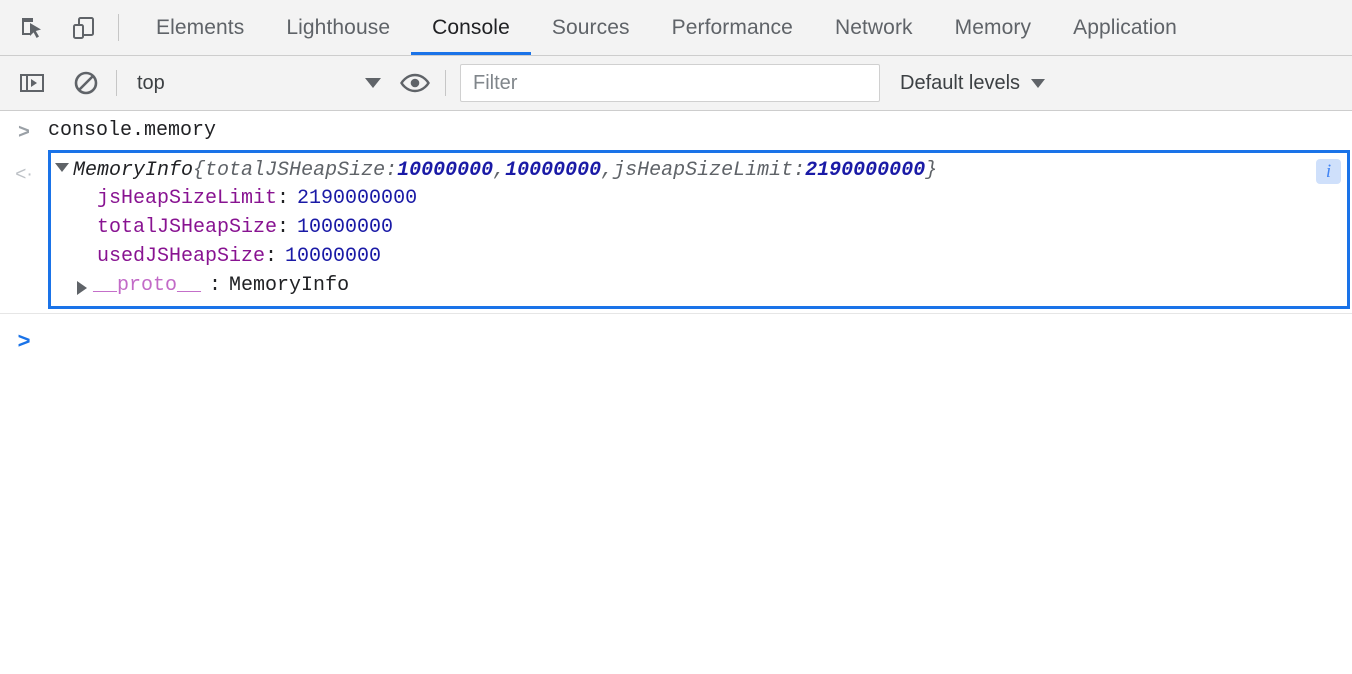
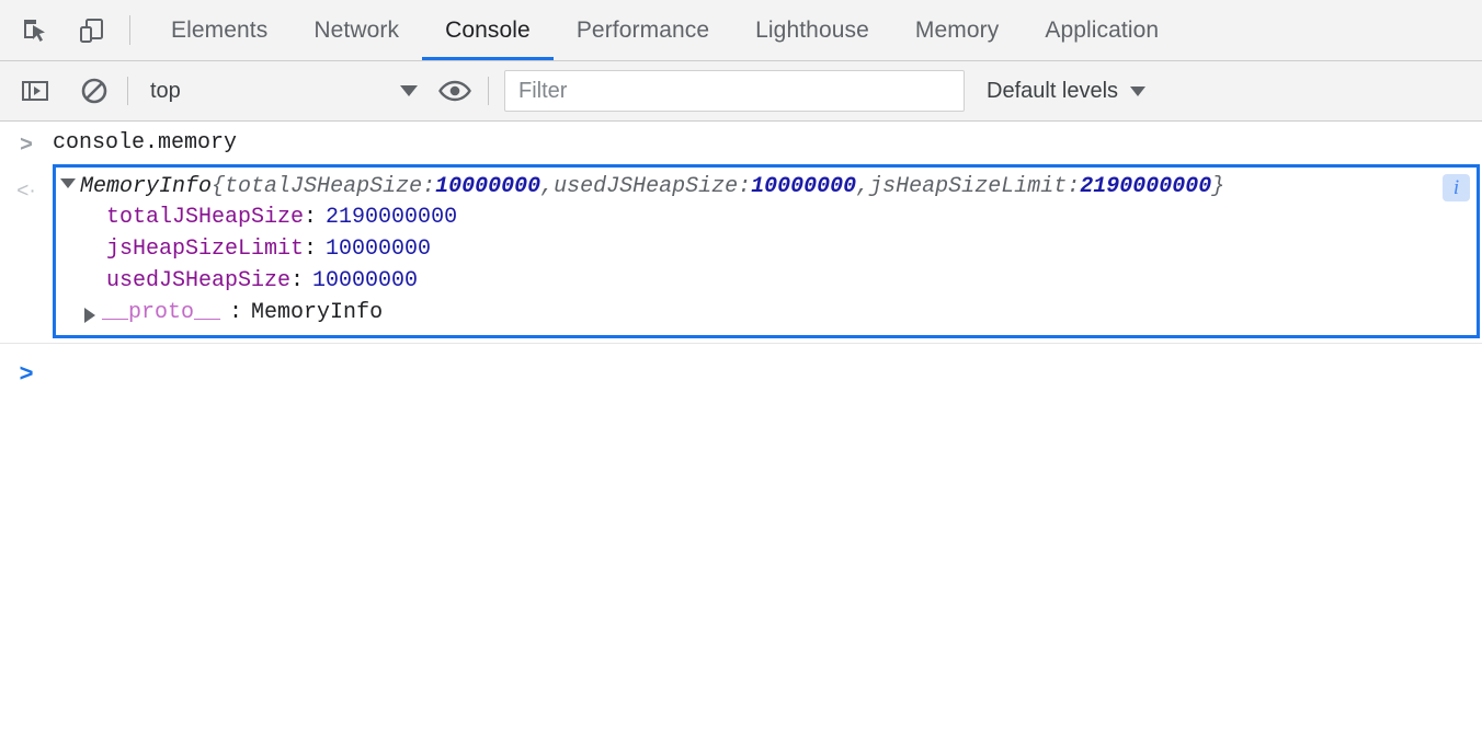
  Elements
- Lighthouse
+ Network
  Console
- Sources
  Performance
- Network
+ Lighthouse
  Memory
  Application
  top
  Filter
  Default levels
  >
  console.memory
  <·
  MemoryInfo
  {
  totalJSHeapSize:
  10000000
  ,
+ usedJSHeapSize:
  10000000
  ,
  jsHeapSizeLimit:
  2190000000
  }
  i
- jsHeapSizeLimit
+ totalJSHeapSize
  :
  2190000000
- totalJSHeapSize
+ jsHeapSizeLimit
  :
  10000000
  usedJSHeapSize
  :
  10000000
  __proto__
  :
  MemoryInfo
  >
